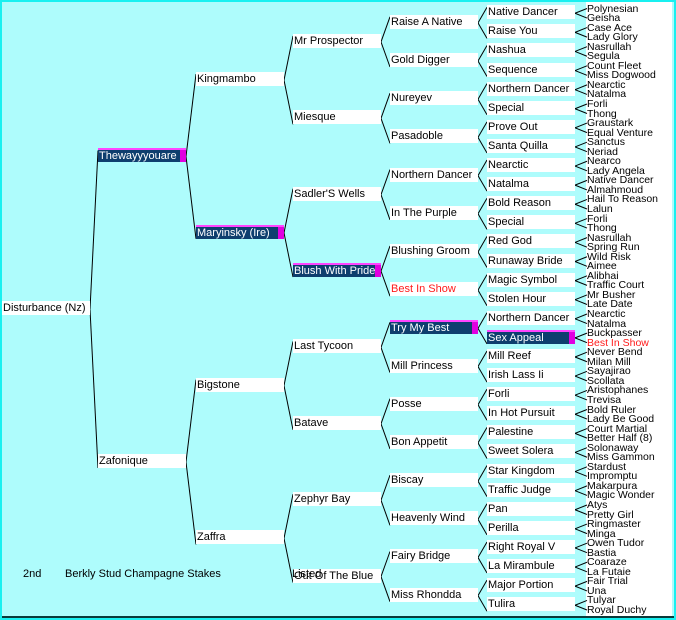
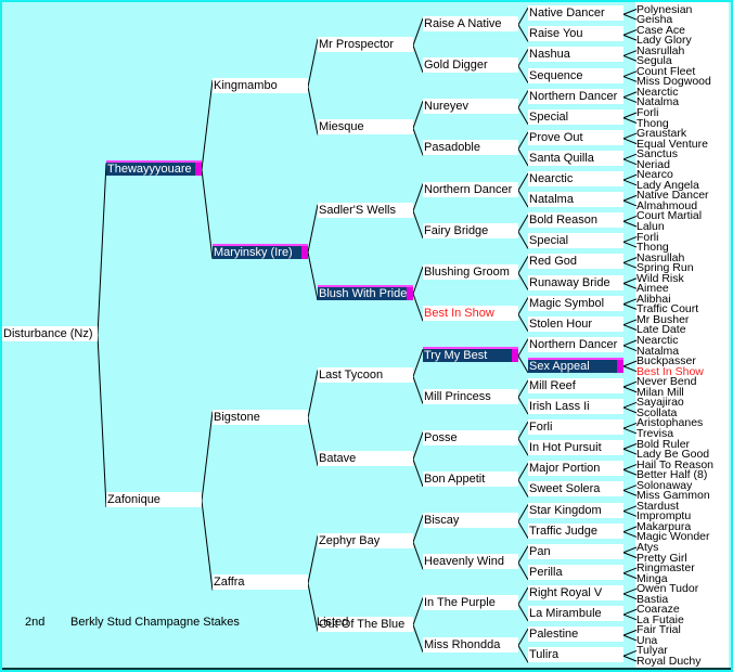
  Disturbance (Nz)
  Thewayyyouare
  Zafonique
  Kingmambo
  Maryinsky (Ire)
  Bigstone
  Zaffra
  Mr Prospector
  Miesque
  Sadler'S Wells
  Blush With Pride
  Last Tycoon
  Batave
  Zephyr Bay
  Out Of The Blue
  Raise A Native
  Gold Digger
  Nureyev
  Pasadoble
  Northern Dancer
- In The Purple
+ Fairy Bridge
  Blushing Groom
  Best In Show
  Try My Best
  Mill Princess
  Posse
  Bon Appetit
  Biscay
  Heavenly Wind
- Fairy Bridge
+ In The Purple
  Miss Rhondda
  Native Dancer
  Raise You
  Nashua
  Sequence
  Northern Dancer
  Special
  Prove Out
  Santa Quilla
  Nearctic
  Natalma
  Bold Reason
  Special
  Red God
  Runaway Bride
  Magic Symbol
  Stolen Hour
  Northern Dancer
  Sex Appeal
  Mill Reef
  Irish Lass Ii
  Forli
  In Hot Pursuit
- Palestine
+ Major Portion
  Sweet Solera
  Star Kingdom
  Traffic Judge
  Pan
  Perilla
  Right Royal V
  La Mirambule
- Major Portion
+ Palestine
  Tulira
  Polynesian
  Geisha
  Case Ace
  Lady Glory
  Nasrullah
  Segula
  Count Fleet
  Miss Dogwood
  Nearctic
  Natalma
  Forli
  Thong
  Graustark
  Equal Venture
  Sanctus
  Neriad
  Nearco
  Lady Angela
  Native Dancer
  Almahmoud
- Hail To Reason
+ Court Martial
  Lalun
  Forli
  Thong
  Nasrullah
  Spring Run
  Wild Risk
  Aimee
  Alibhai
  Traffic Court
  Mr Busher
  Late Date
  Nearctic
  Natalma
  Buckpasser
  Best In Show
  Never Bend
  Milan Mill
  Sayajirao
  Scollata
  Aristophanes
  Trevisa
  Bold Ruler
  Lady Be Good
- Court Martial
+ Hail To Reason
  Better Half (8)
  Solonaway
  Miss Gammon
  Stardust
  Impromptu
  Makarpura
  Magic Wonder
  Atys
  Pretty Girl
  Ringmaster
  Minga
  Owen Tudor
  Bastia
  Coaraze
  La Futaie
  Fair Trial
  Una
  Tulyar
  Royal Duchy
  2nd
  Berkly Stud Champagne Stakes
  Listed
